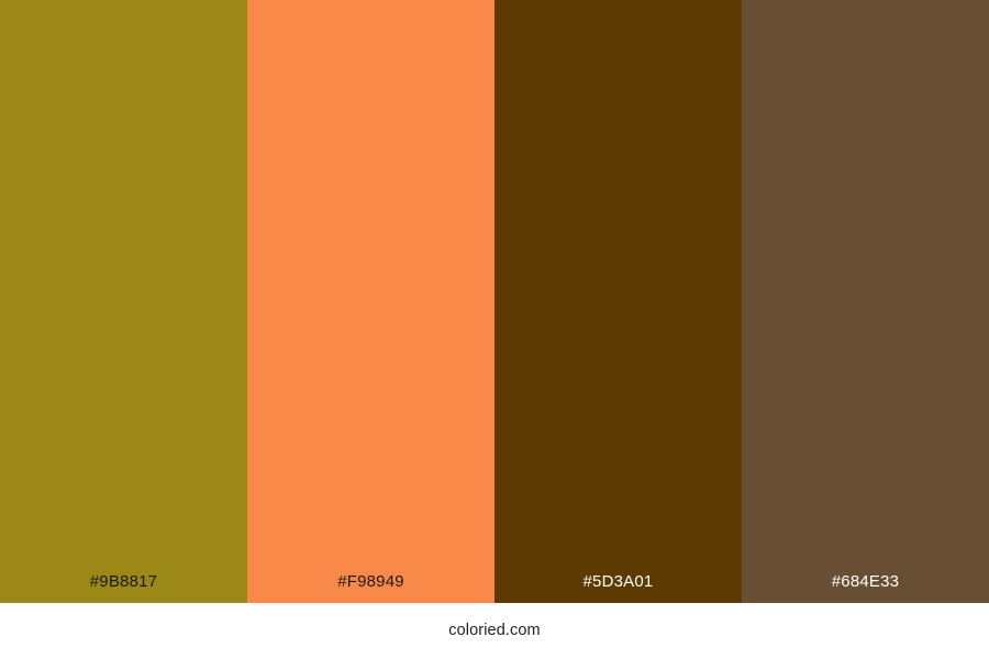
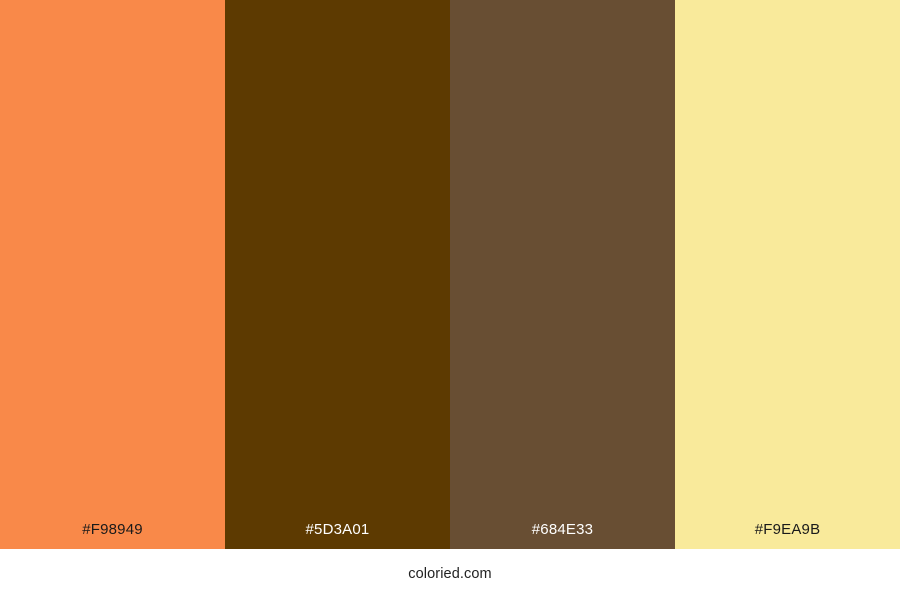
- #9B8817
  #F98949
  #5D3A01
  #684E33
+ #F9EA9B
  coloried.com
